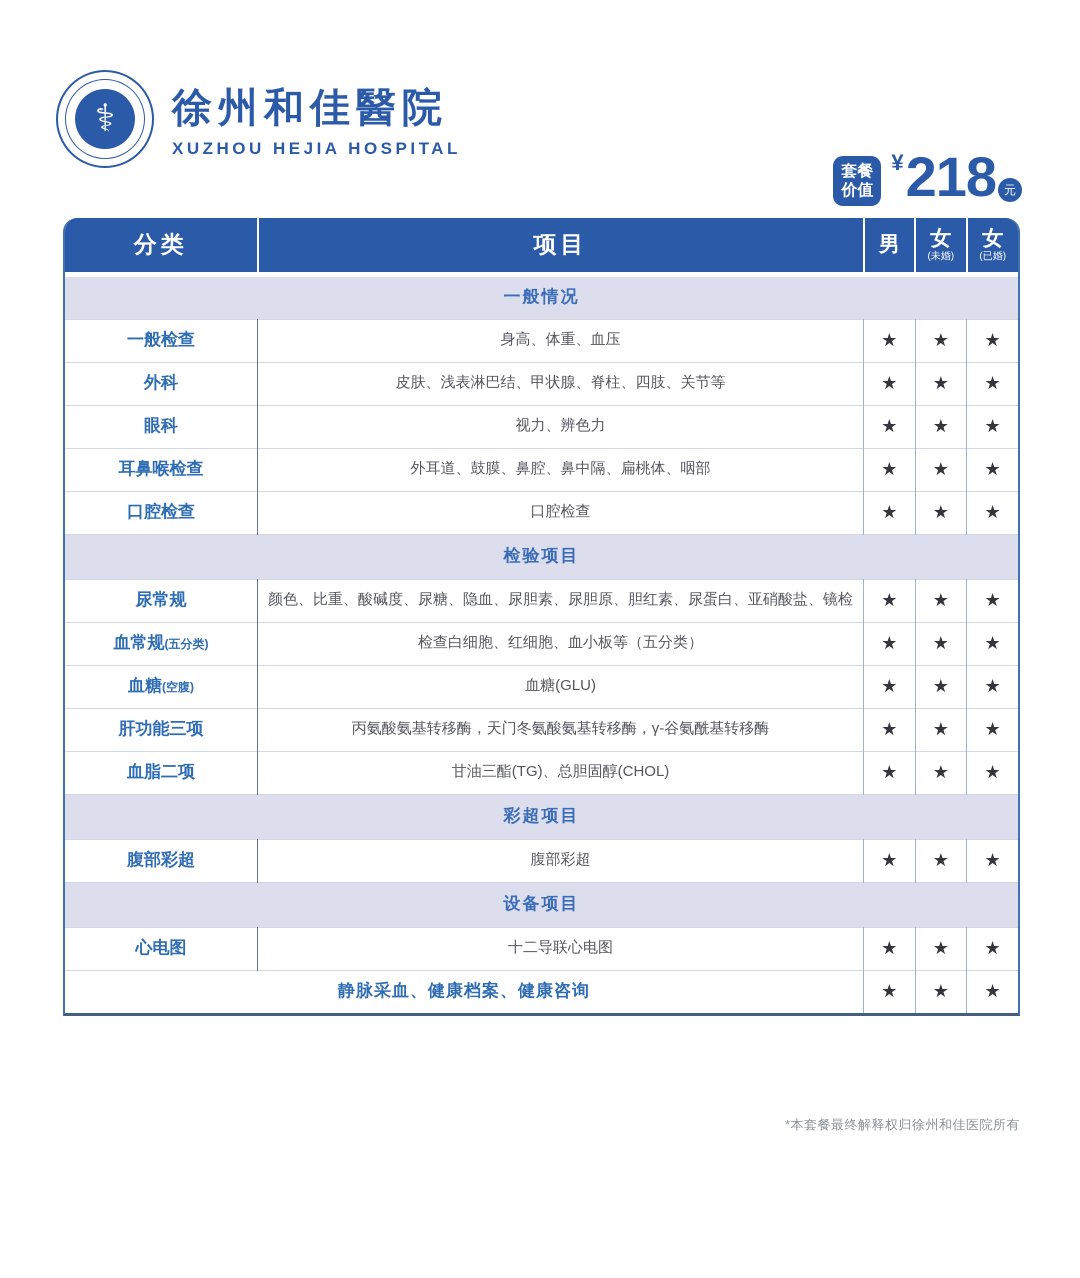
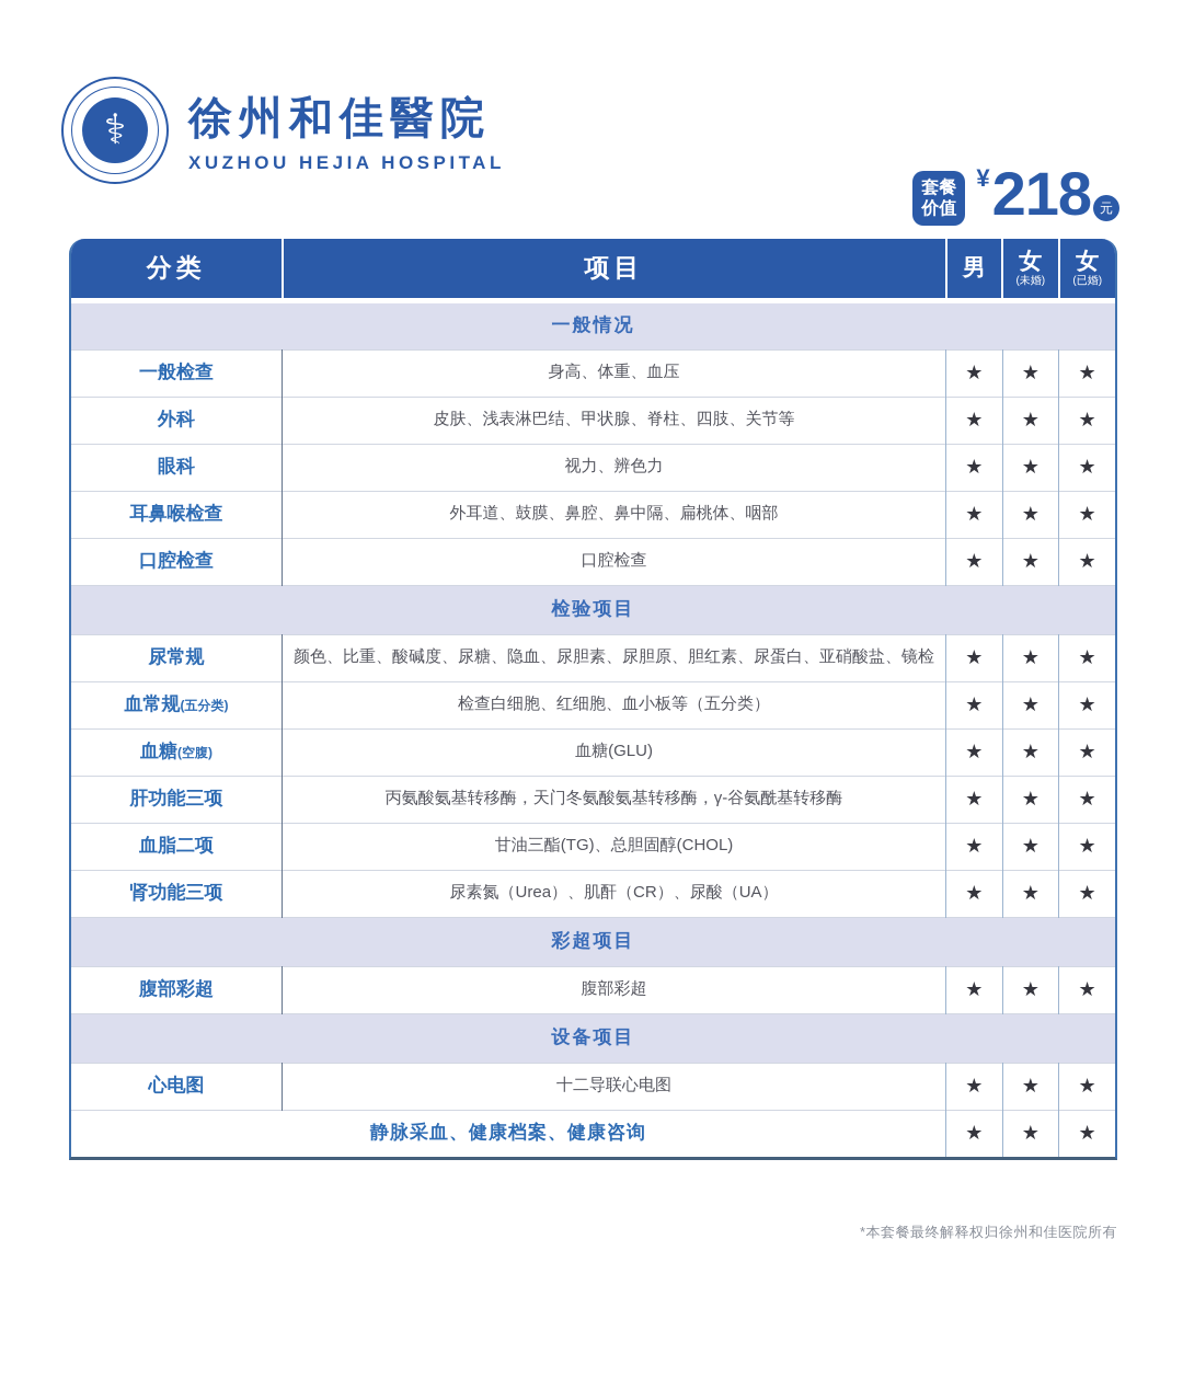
  ⚕
  徐州和佳醫院
  XUZHOU HEJIA HOSPITAL
  套餐
  价值
  ¥
  218
  元
  分类	项目	男	女 (未婚)	女 (已婚)
  一般情况
  一般检查	身高、体重、血压	★	★	★
  外科	皮肤、浅表淋巴结、甲状腺、脊柱、四肢、关节等	★	★	★
  眼科	视力、辨色力	★	★	★
  耳鼻喉检查	外耳道、鼓膜、鼻腔、鼻中隔、扁桃体、咽部	★	★	★
  口腔检查	口腔检查	★	★	★
  检验项目
  尿常规	颜色、比重、酸碱度、尿糖、隐血、尿胆素、尿胆原、胆红素、尿蛋白、亚硝酸盐、镜检	★	★	★
  血常规(五分类)	检查白细胞、红细胞、血小板等（五分类）	★	★	★
  血糖(空腹)	血糖(GLU)	★	★	★
  肝功能三项	丙氨酸氨基转移酶，天门冬氨酸氨基转移酶，γ-谷氨酰基转移酶	★	★	★
  血脂二项	甘油三酯(TG)、总胆固醇(CHOL)	★	★	★
+ 肾功能三项	尿素氮（Urea）、肌酐（CR）、尿酸（UA）	★	★	★
  彩超项目
  腹部彩超	腹部彩超	★	★	★
  设备项目
  心电图	十二导联心电图	★	★	★
  静脉采血、健康档案、健康咨询	★	★	★
  *本套餐最终解释权归徐州和佳医院所有
